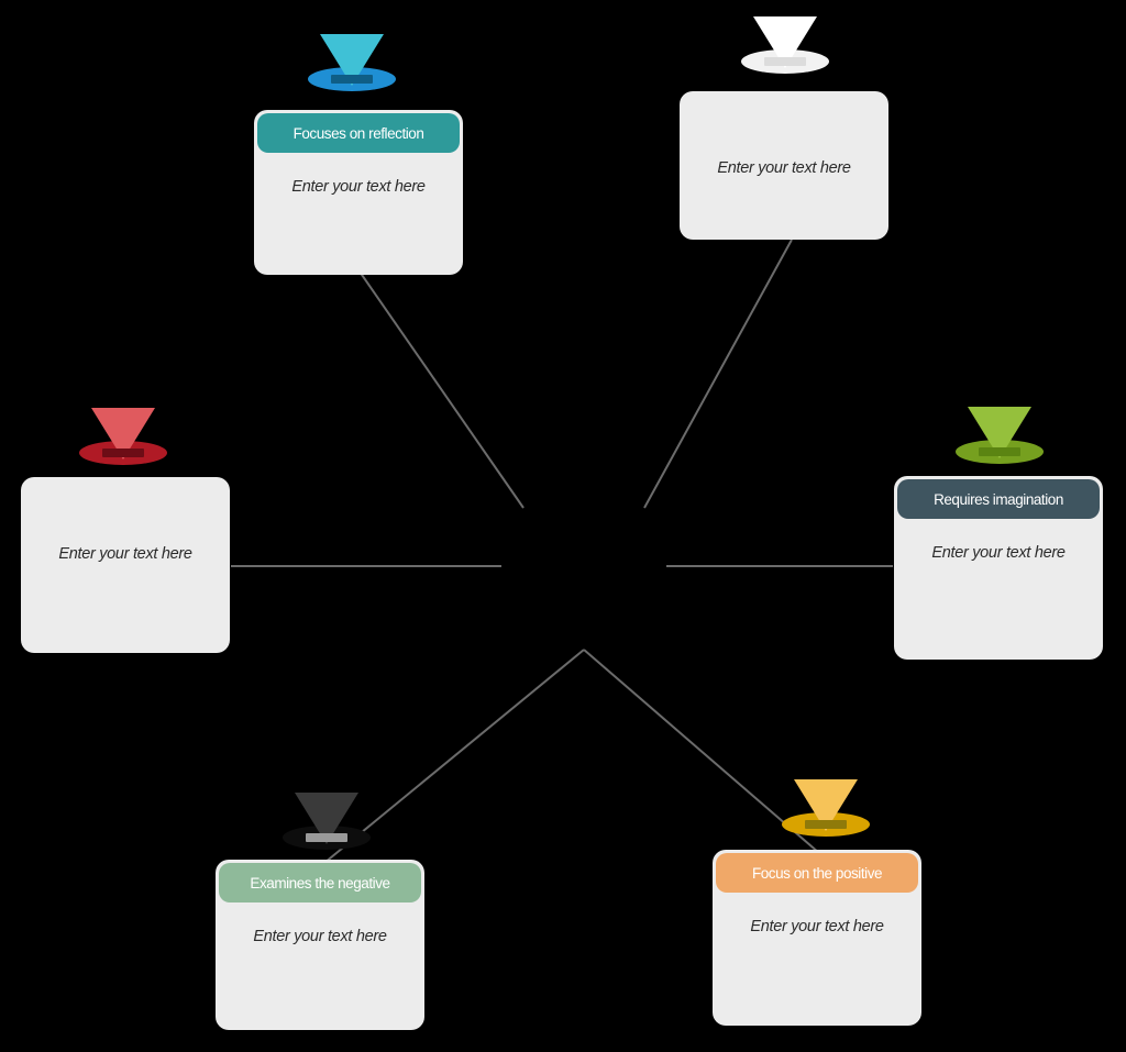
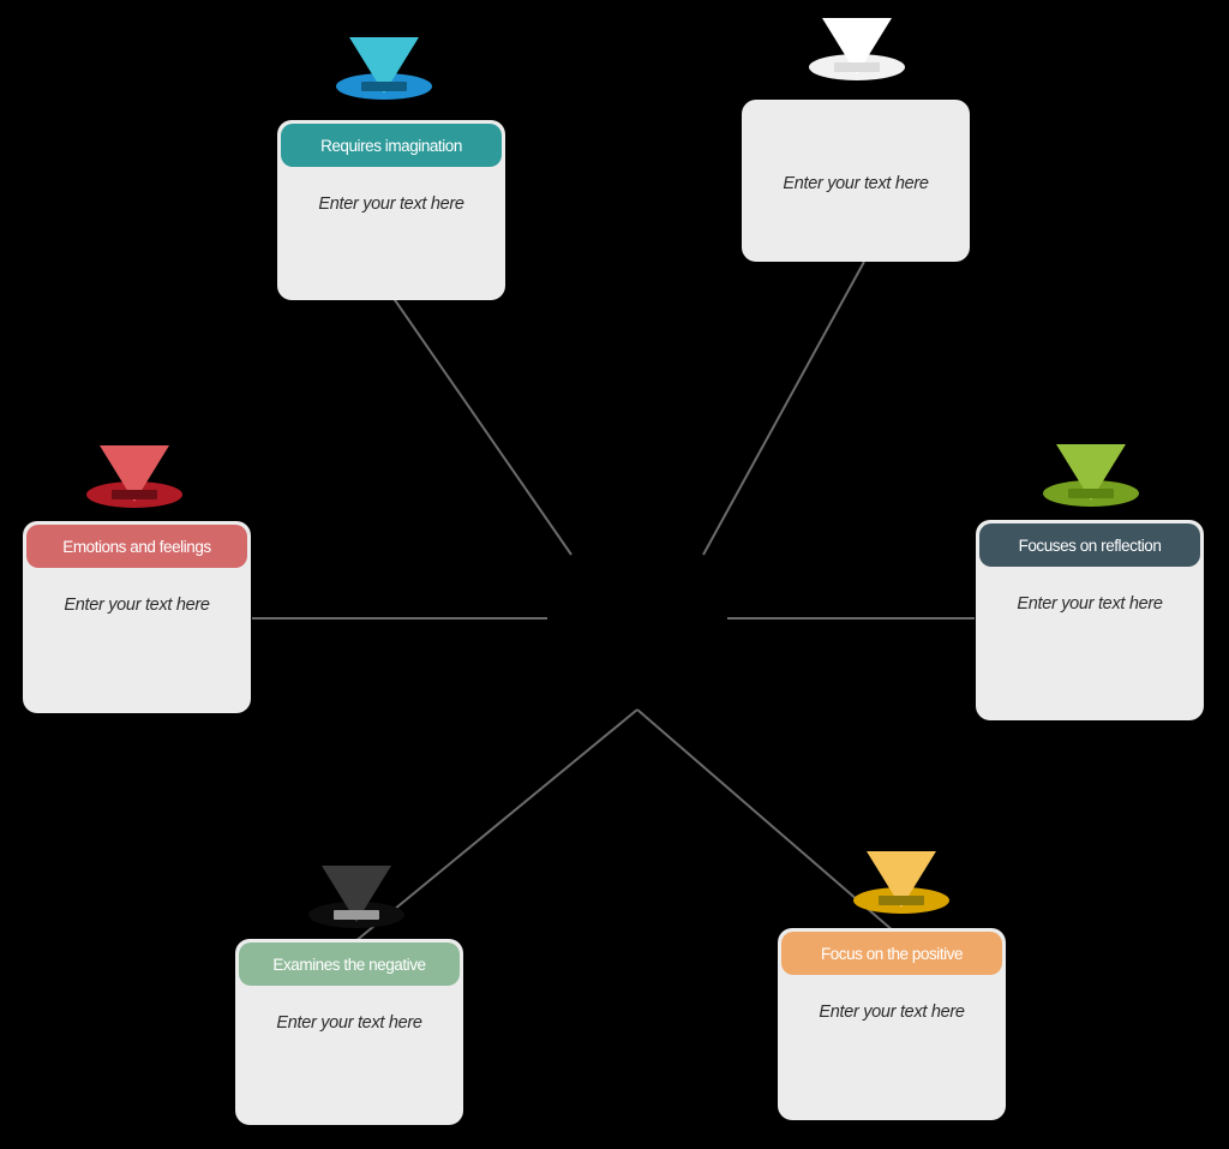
- Focuses on reflection
+ Requires imagination
  Enter your text here
  Enter your text here
+ Emotions and feelings
  Enter your text here
- Requires imagination
+ Focuses on reflection
  Enter your text here
  Examines the negative
  Enter your text here
  Focus on the positive
  Enter your text here
